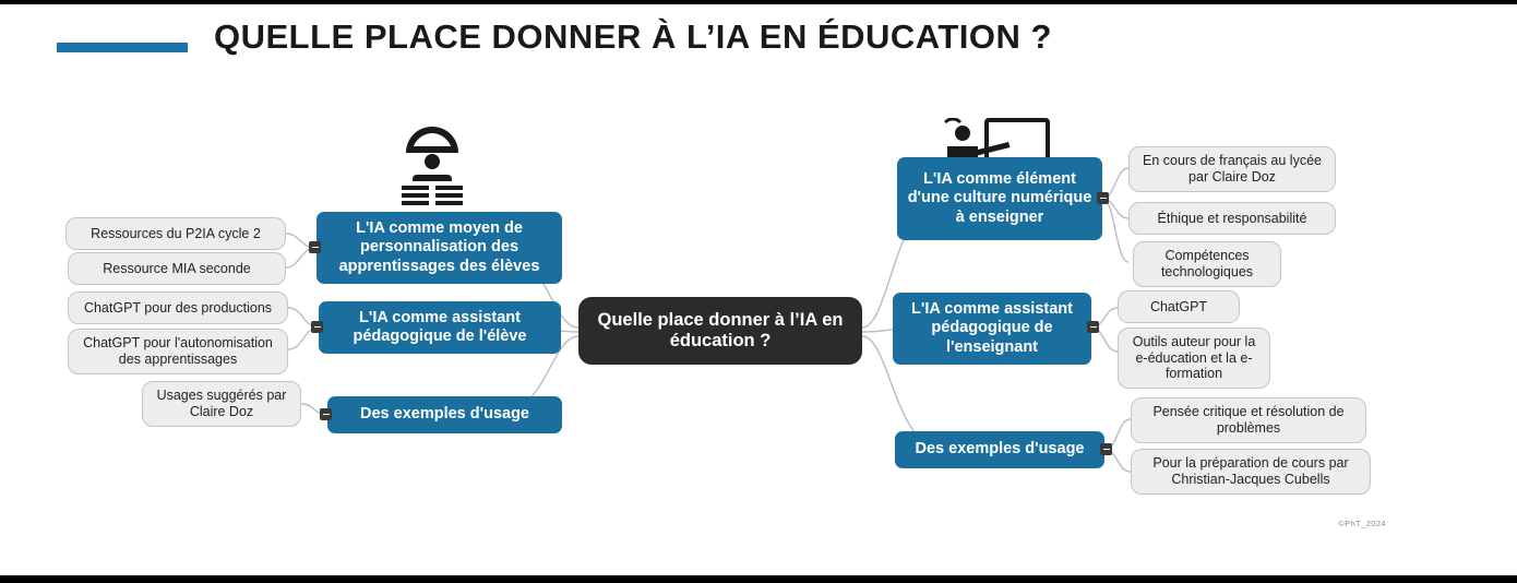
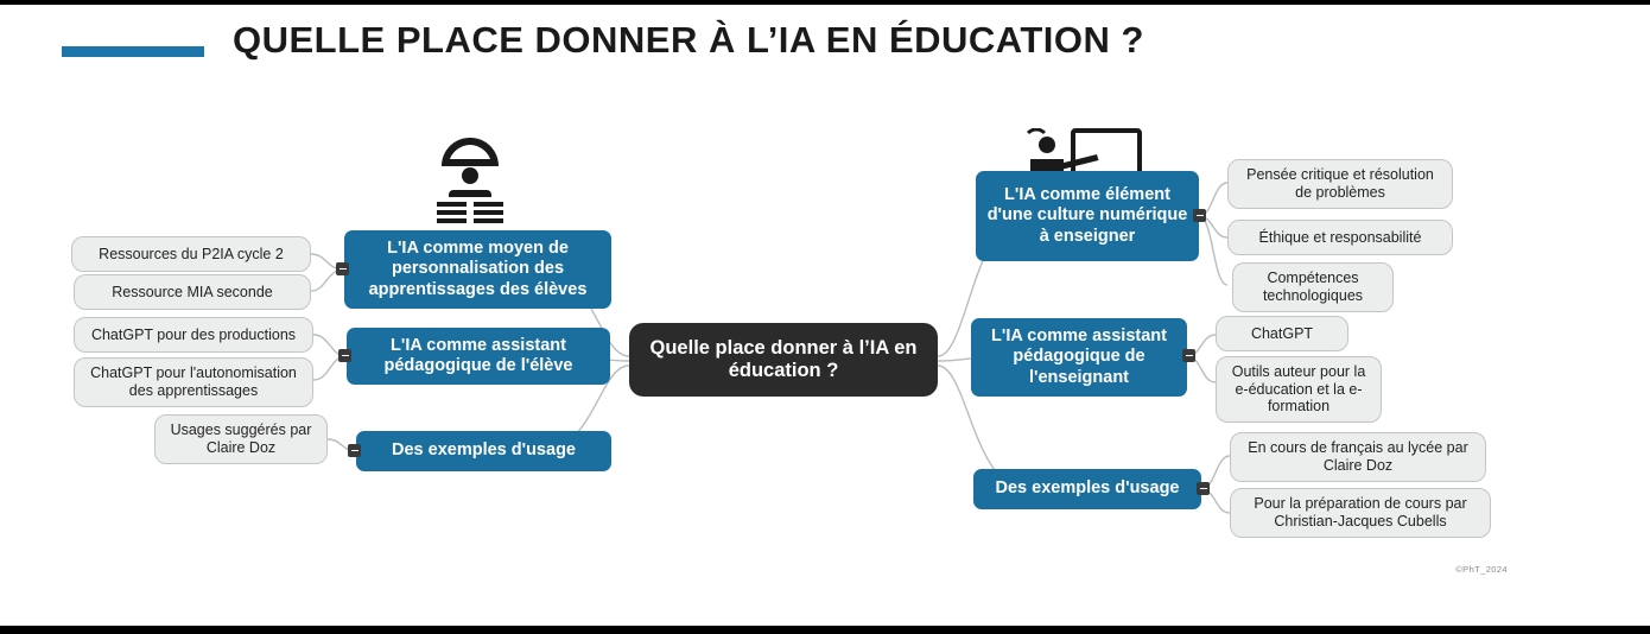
  QUELLE PLACE DONNER À L’IA EN ÉDUCATION ?
  Quelle place donner à l’IA en éducation ?
  L'IA comme moyen de personnalisation des apprentissages des élèves
  L'IA comme assistant pédagogique de l'élève
  Des exemples d'usage
  Ressources du P2IA cycle 2
  Ressource MIA seconde
  ChatGPT pour des productions
  ChatGPT pour l'autonomisation des apprentissages
  Usages suggérés par Claire Doz
  L'IA comme élément d'une culture numérique à enseigner
  L'IA comme assistant pédagogique de l'enseignant
  Des exemples d'usage
- En cours de français au lycée par Claire Doz
+ Pensée critique et résolution de problèmes
  Éthique et responsabilité
  Compétences technologiques
  ChatGPT
  Outils auteur pour la e-éducation et la e-formation
- Pensée critique et résolution de problèmes
+ En cours de français au lycée par Claire Doz
  Pour la préparation de cours par Christian-Jacques Cubells
  ©PhT_2024
